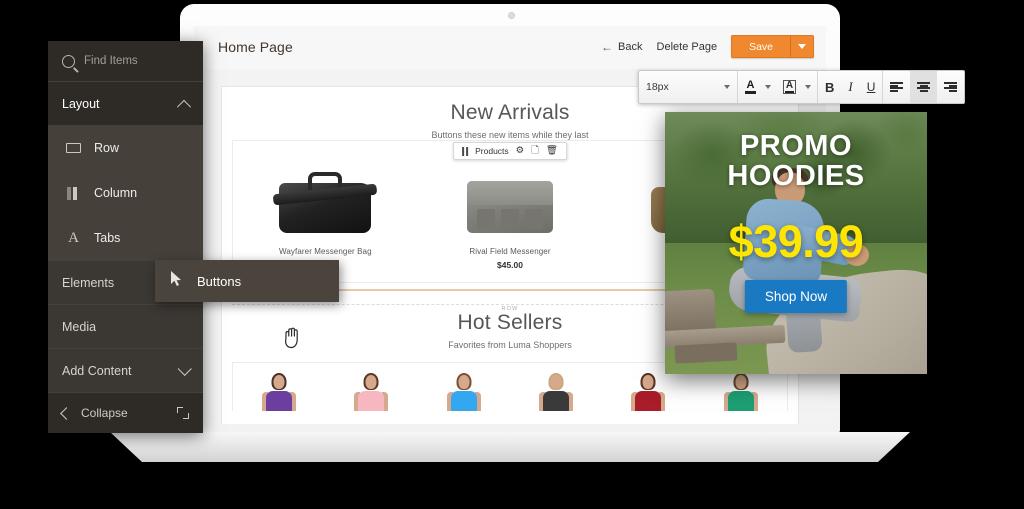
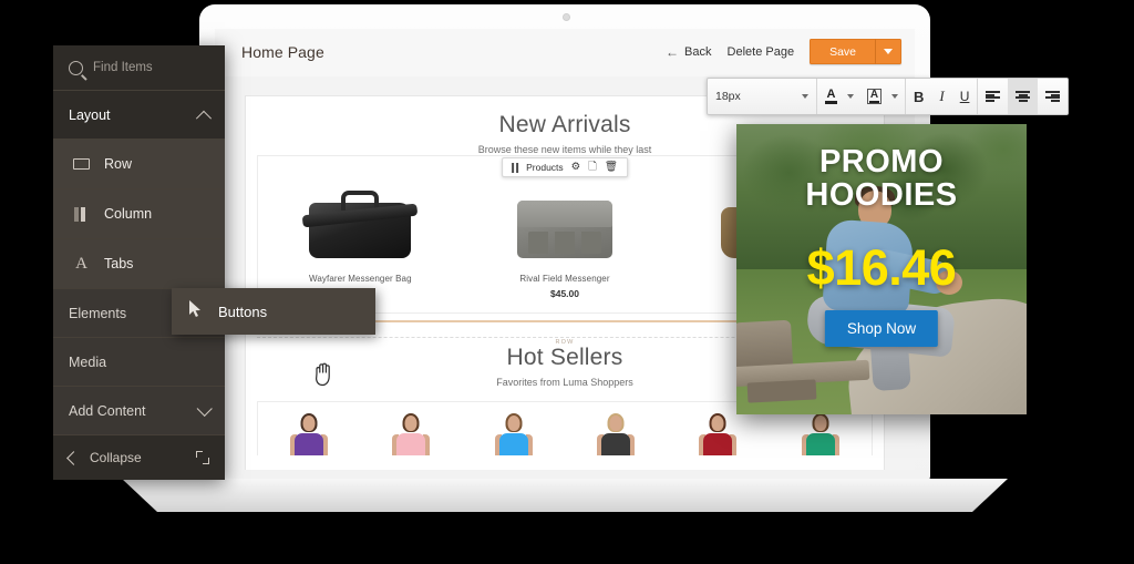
  Home Page
  ←
  Back
  Delete Page
  Save
  New Arrivals
- Buttons these new items while they last
+ Browse these new items while they last
  Products
  ⚙
  🗋
  🗑
  Wayfarer Messenger Bag
  Rival Field Messenger
  $45.00
  Hot Sellers
  Favorites from Luma Shoppers
  Find Items
  Layout
  Row
  Column
  A
  Tabs
  Elements
  Media
  Add Content
  Collapse
  Buttons
  18px
  A
  A
  B
  I
  U
  PROMO
  HOODIES
- $39.99
+ $16.46
  Shop Now
